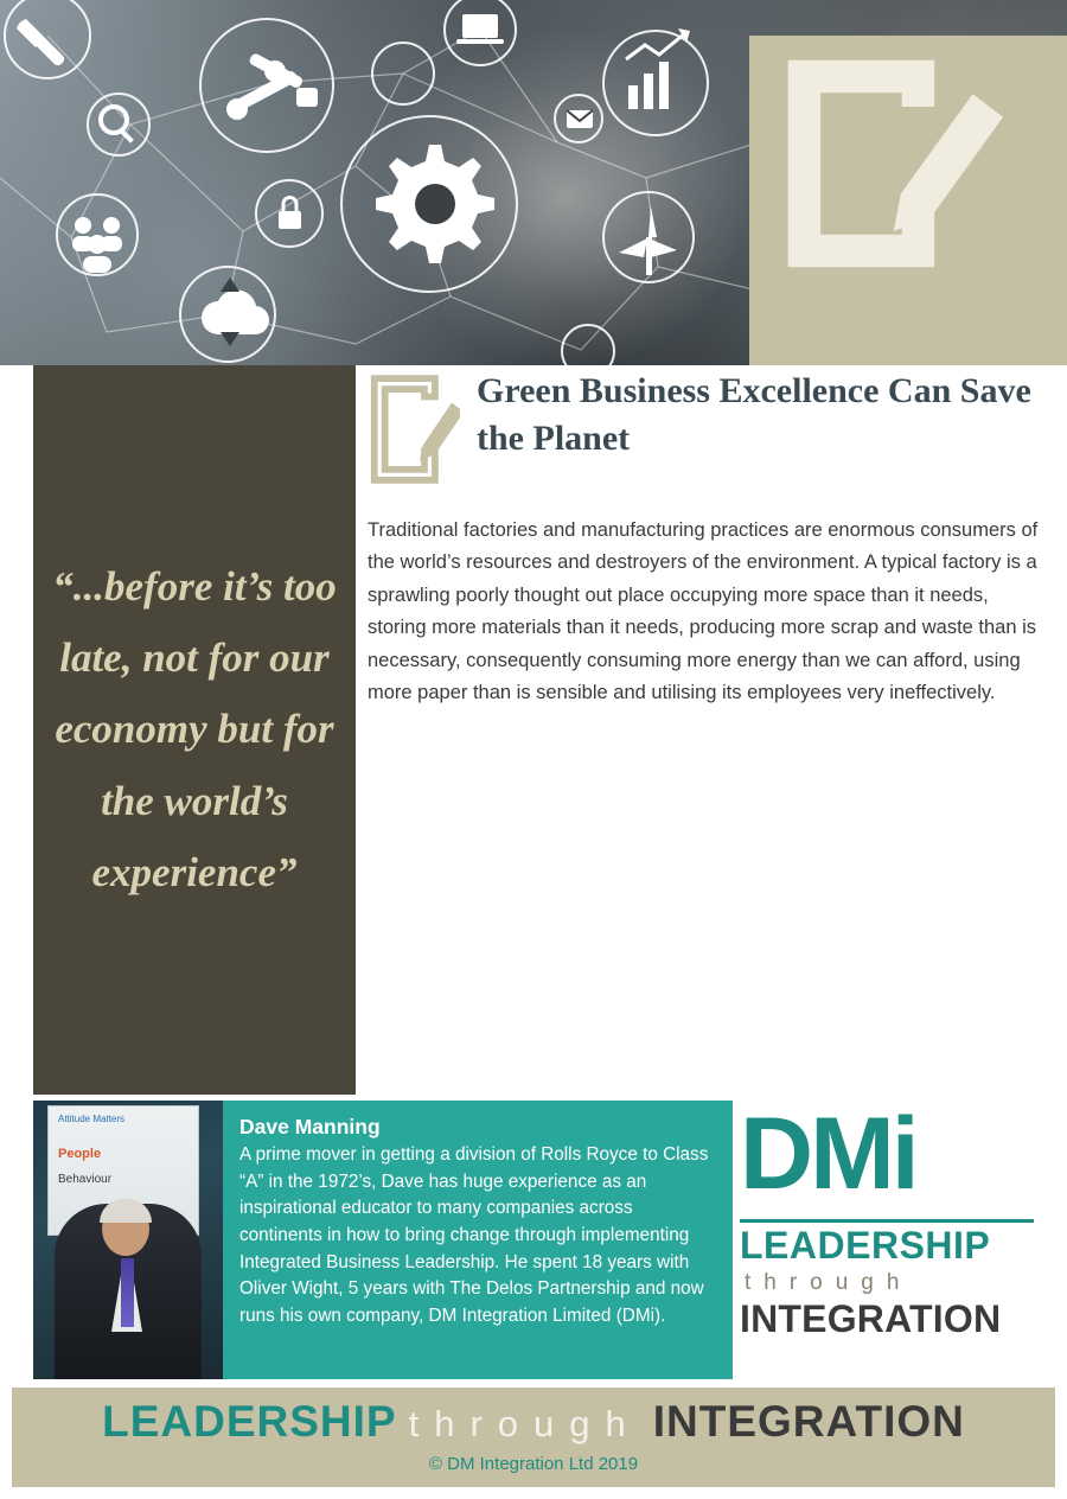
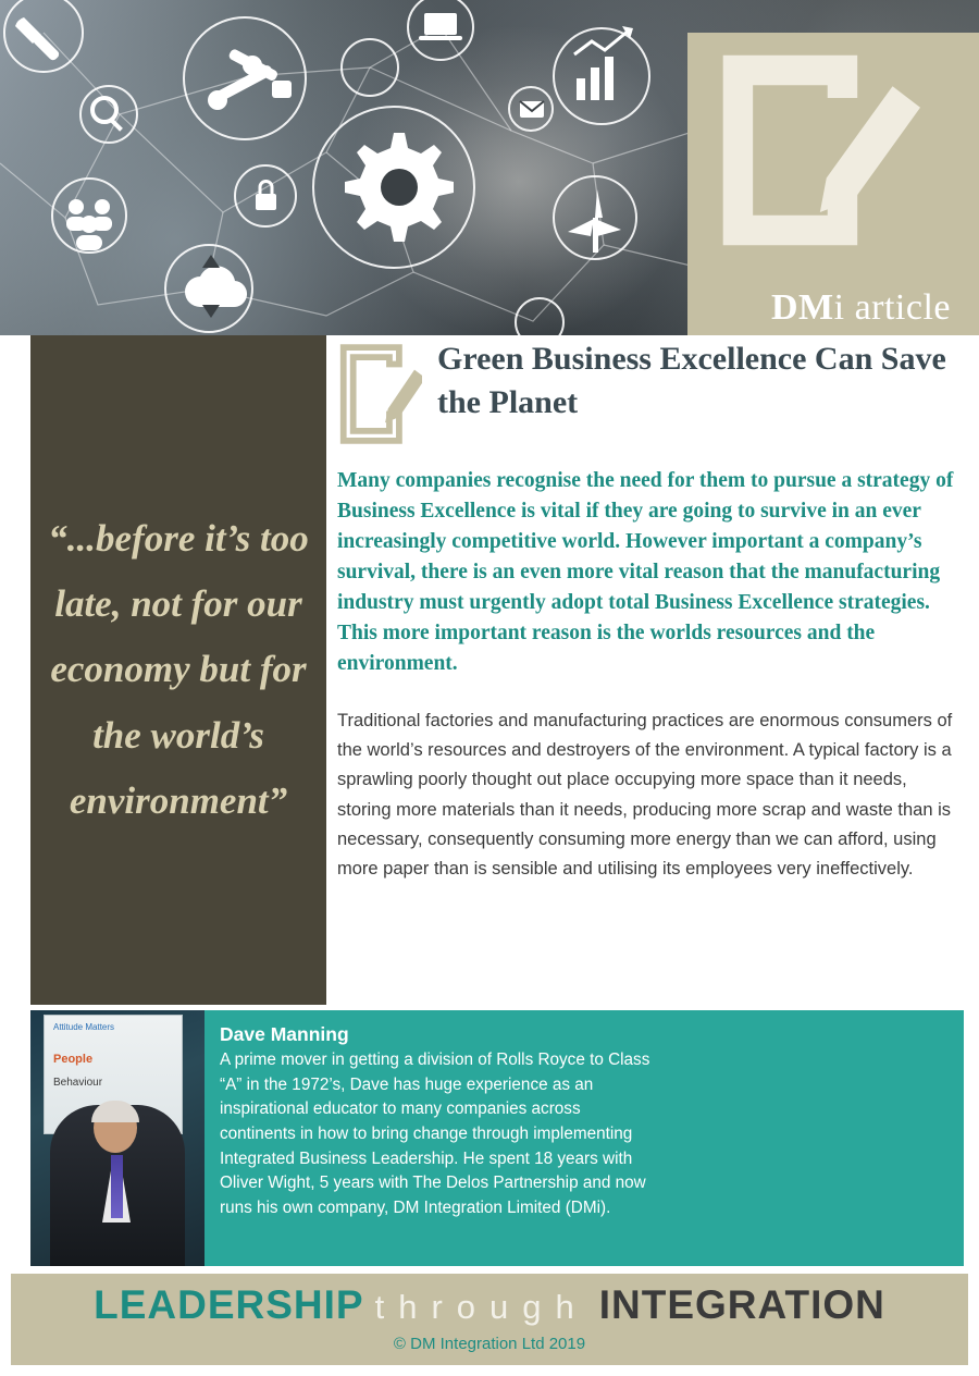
+ DMi article
- “...before it’s too late, not for our economy but for the world’s experience”
+ “...before it’s too late, not for our economy but for the world’s environment”
  Green Business Excellence Can Save the Planet
+ Many companies recognise the need for them to pursue a strategy of Business Excellence is vital if they are going to survive in an ever increasingly competitive world. However important a company’s survival, there is an even more vital reason that the manufacturing industry must urgently adopt total Business Excellence strategies. This more important reason is the worlds resources and the environment.
  Traditional factories and manufacturing practices are enormous consumers of the world’s resources and destroyers of the environment. A typical factory is a sprawling poorly thought out place occupying more space than it needs, storing more materials than it needs, producing more scrap and waste than is necessary, consequently consuming more energy than we can afford, using more paper than is sensible and utilising its employees very ineffectively.
  Attitude Matters
  People
  Behaviour
  Dave Manning
  A prime mover in getting a division of Rolls Royce to Class “A” in the 1972’s, Dave has huge experience as an inspirational educator to many companies across continents in how to bring change through implementing Integrated Business Leadership. He spent 18 years with Oliver Wight, 5 years with The Delos Partnership and now runs his own company, DM Integration Limited (DMi).
- DMi
- LEADERSHIP
- through
- INTEGRATION
  LEADERSHIP through INTEGRATION
  © DM Integration Ltd 2019
